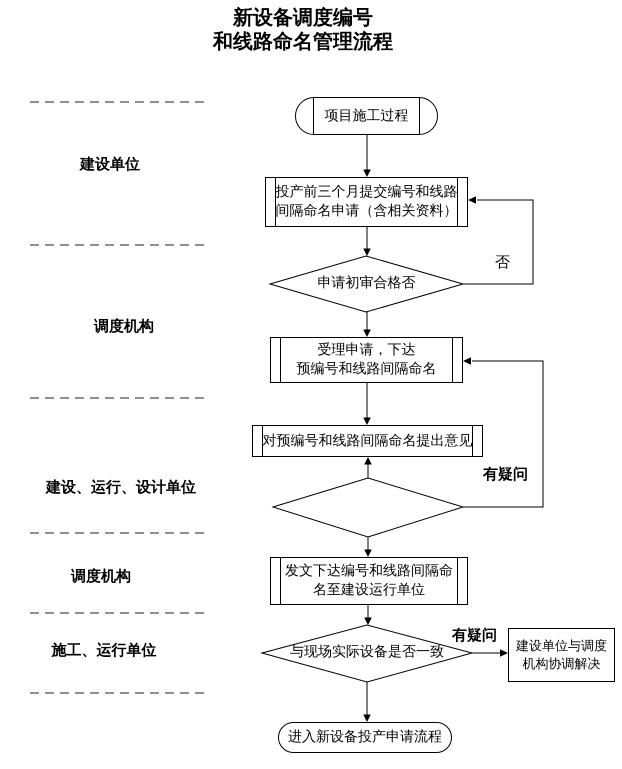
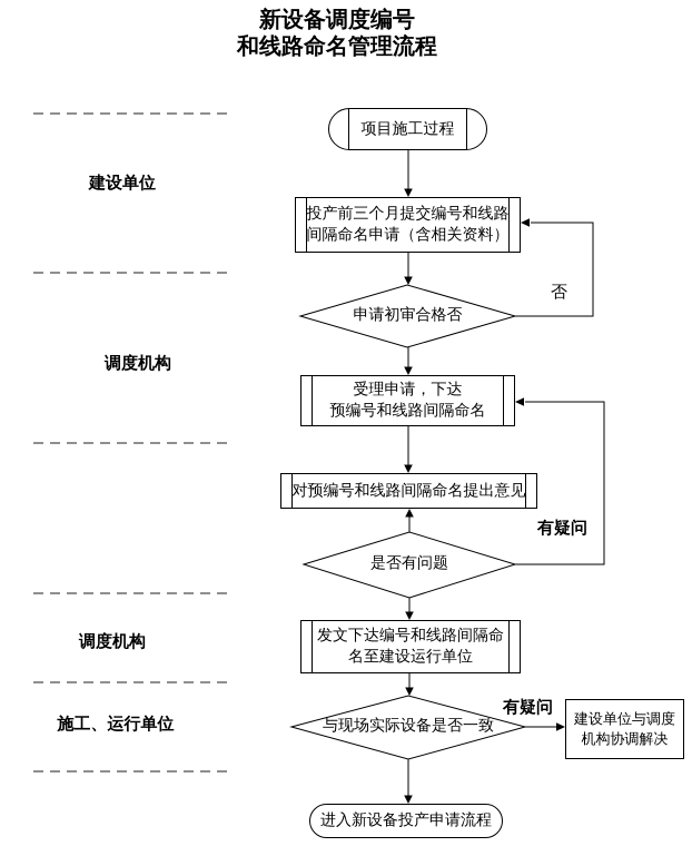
  新设备调度编号
  和线路命名管理流程
  建设单位
  调度机构
- 建设、运行、设计单位
  调度机构
  施工、运行单位
  项目施工过程
  投产前三个月提交编号和线路
  间隔命名申请（含相关资料）
  受理申请，下达
  预编号和线路间隔命名
  对预编号和线路间隔命名提出意见
  发文下达编号和线路间隔命
  名至建设运行单位
  建设单位与调度
  机构协调解决
  进入新设备投产申请流程
  申请初审合格否
+ 是否有问题
  与现场实际设备是否一致
  否
  有疑问
  有疑问
